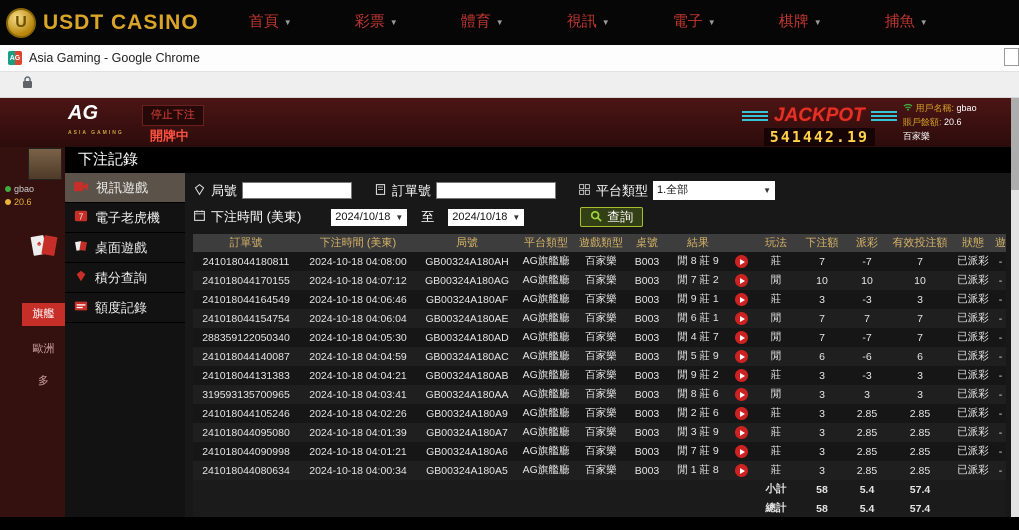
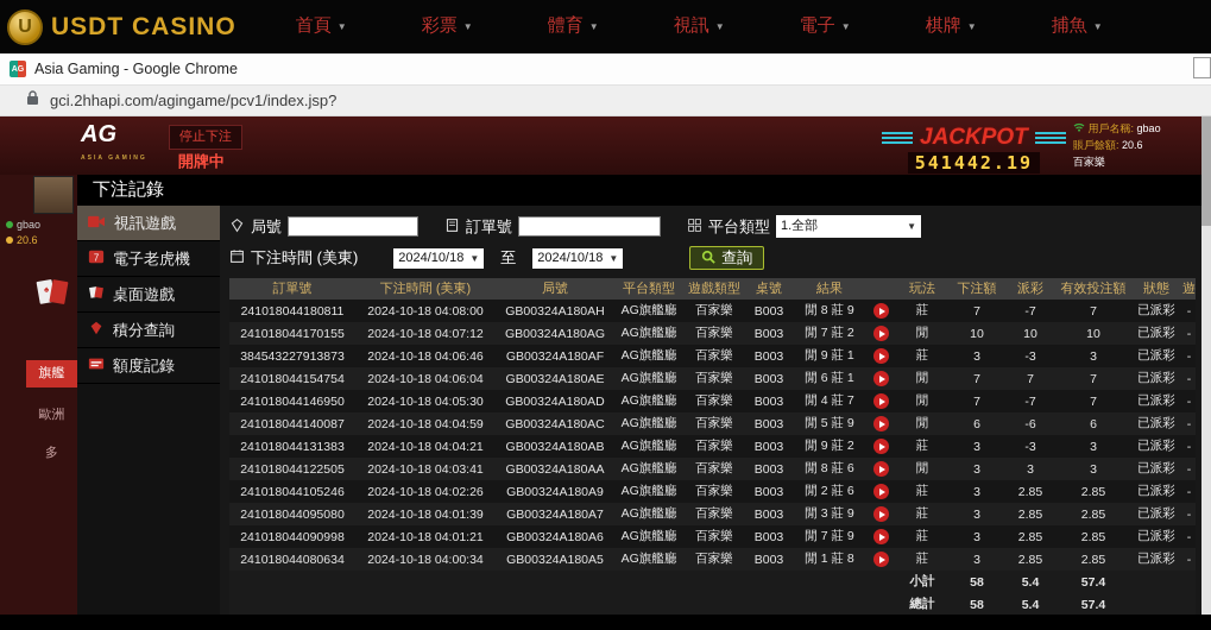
  U
  USDT CASINO
  首頁
  ▼
  彩票
  ▼
  體育
  ▼
  視訊
  ▼
  電子
  ▼
  棋牌
  ▼
  捕魚
  ▼
  Asia Gaming - Google Chrome
+ gci.2hhapi.com/agingame/pcv1/index.jsp?
  AG
  停止下注
  開牌中
  JACKPOT
  541442.19
  用戶名稱: gbao
  賬戶餘額: 20.6
  百家樂
  gbao
  20.6
  ♠
  旗艦
  歐洲
  多
  下注記錄
  視訊遊戲
  7
  電子老虎機
  桌面遊戲
  積分查詢
  額度記錄
  局號
  訂單號
  平台類型
  1.全部
  ▼
  下注時間 (美東)
  2024/10/18
  ▼
  至
  2024/10/18
  ▼
  查詢
  訂單號	下注時間 (美東)	局號	平台類型	遊戲類型	桌號	結果		玩法	下注額	派彩	有效投注額	狀態	遊
  241018044180811	2024-10-18 04:08:00	GB00324A180AH	AG旗艦廳	百家樂	B003	閒 8 莊 9		莊	7	-7	7	已派彩	-
  241018044170155	2024-10-18 04:07:12	GB00324A180AG	AG旗艦廳	百家樂	B003	閒 7 莊 2		閒	10	10	10	已派彩	-
- 241018044164549	2024-10-18 04:06:46	GB00324A180AF	AG旗艦廳	百家樂	B003	閒 9 莊 1		莊	3	-3	3	已派彩	-
+ 384543227913873	2024-10-18 04:06:46	GB00324A180AF	AG旗艦廳	百家樂	B003	閒 9 莊 1		莊	3	-3	3	已派彩	-
  241018044154754	2024-10-18 04:06:04	GB00324A180AE	AG旗艦廳	百家樂	B003	閒 6 莊 1		閒	7	7	7	已派彩	-
- 288359122050340	2024-10-18 04:05:30	GB00324A180AD	AG旗艦廳	百家樂	B003	閒 4 莊 7		閒	7	-7	7	已派彩	-
+ 241018044146950	2024-10-18 04:05:30	GB00324A180AD	AG旗艦廳	百家樂	B003	閒 4 莊 7		閒	7	-7	7	已派彩	-
  241018044140087	2024-10-18 04:04:59	GB00324A180AC	AG旗艦廳	百家樂	B003	閒 5 莊 9		閒	6	-6	6	已派彩	-
  241018044131383	2024-10-18 04:04:21	GB00324A180AB	AG旗艦廳	百家樂	B003	閒 9 莊 2		莊	3	-3	3	已派彩	-
- 319593135700965	2024-10-18 04:03:41	GB00324A180AA	AG旗艦廳	百家樂	B003	閒 8 莊 6		閒	3	3	3	已派彩	-
+ 241018044122505	2024-10-18 04:03:41	GB00324A180AA	AG旗艦廳	百家樂	B003	閒 8 莊 6		閒	3	3	3	已派彩	-
  241018044105246	2024-10-18 04:02:26	GB00324A180A9	AG旗艦廳	百家樂	B003	閒 2 莊 6		莊	3	2.85	2.85	已派彩	-
  241018044095080	2024-10-18 04:01:39	GB00324A180A7	AG旗艦廳	百家樂	B003	閒 3 莊 9		莊	3	2.85	2.85	已派彩	-
  241018044090998	2024-10-18 04:01:21	GB00324A180A6	AG旗艦廳	百家樂	B003	閒 7 莊 9		莊	3	2.85	2.85	已派彩	-
  241018044080634	2024-10-18 04:00:34	GB00324A180A5	AG旗艦廳	百家樂	B003	閒 1 莊 8		莊	3	2.85	2.85	已派彩	-
  	小計	58	5.4	57.4
  	總計	58	5.4	57.4
